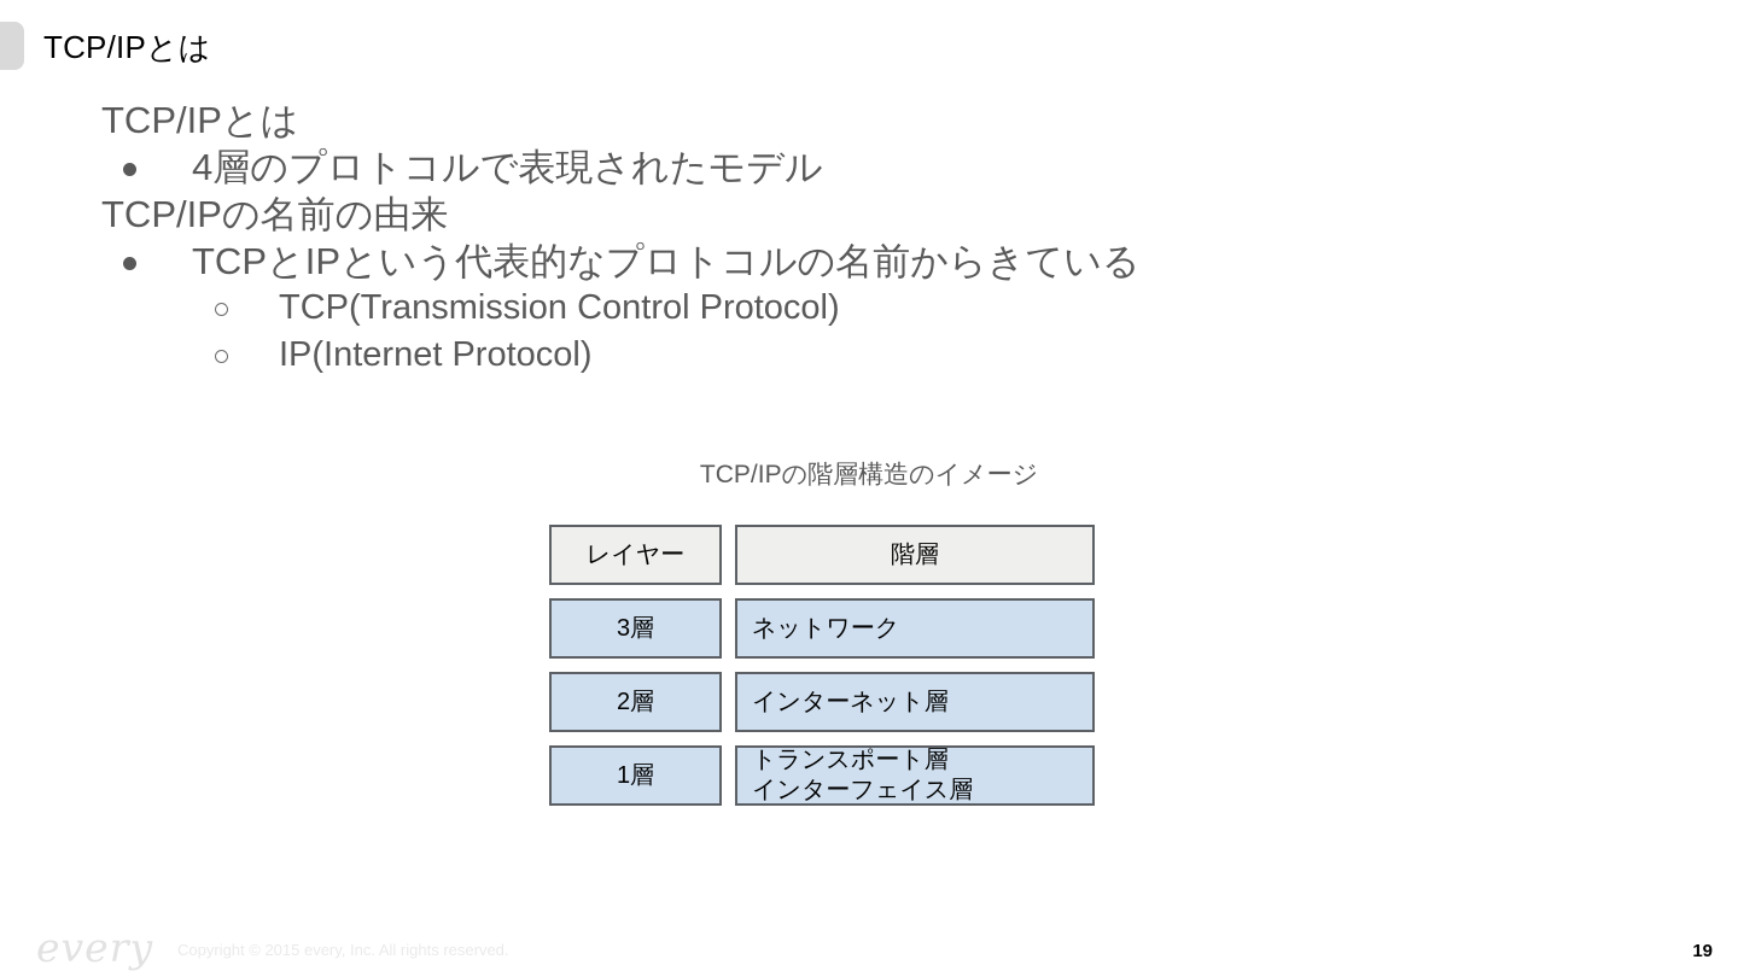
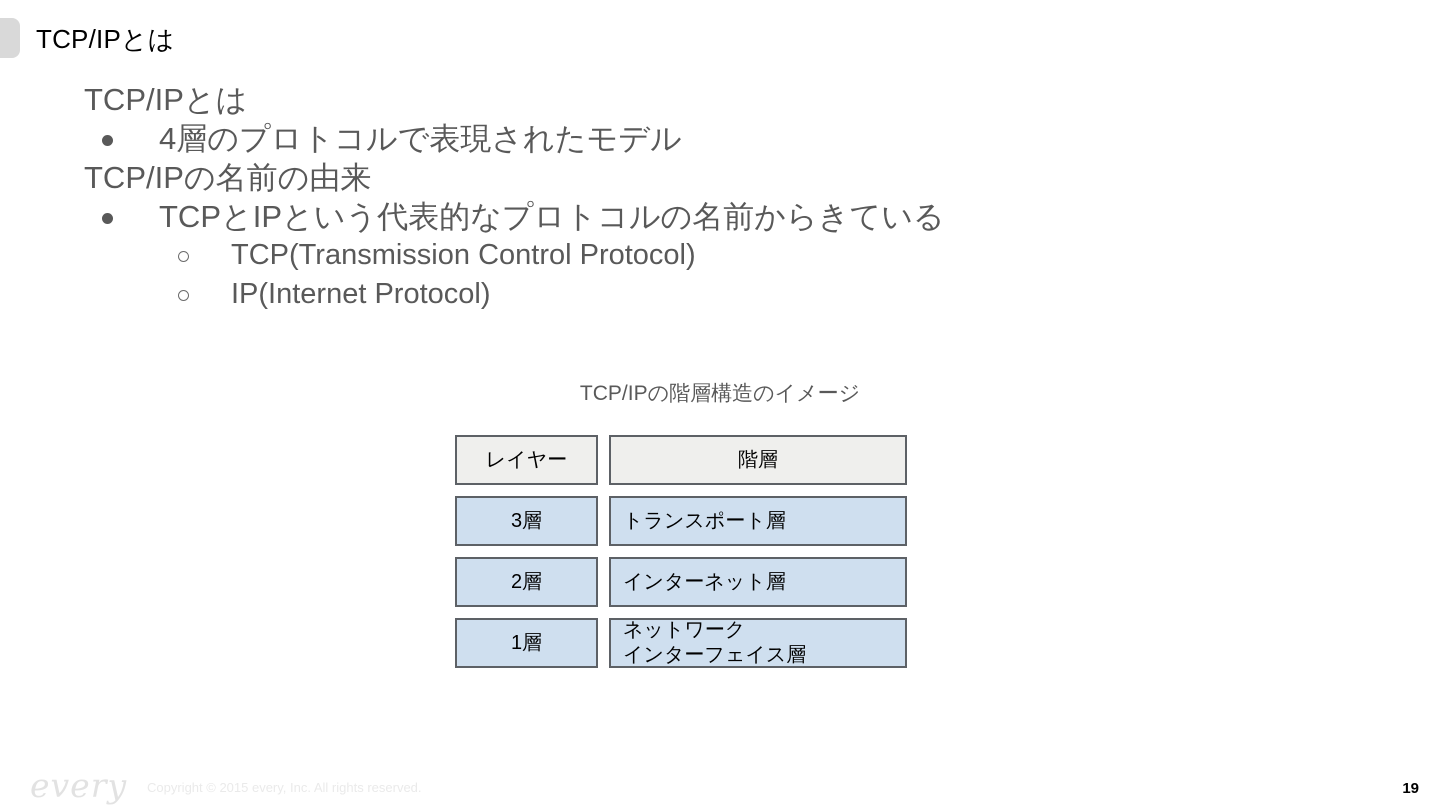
  TCP/IPとは
  TCP/IPとは
  4層のプロトコルで表現されたモデル
  TCP/IPの名前の由来
  TCPとIPという代表的なプロトコルの名前からきている
  TCP(Transmission Control Protocol)
  IP(Internet Protocol)
  TCP/IPの階層構造のイメージ
  レイヤー
  階層
  3層
- ネットワーク
+ トランスポート層
  2層
  インターネット層
  1層
- トランスポート層
+ ネットワーク
  インターフェイス層
  every
  19
